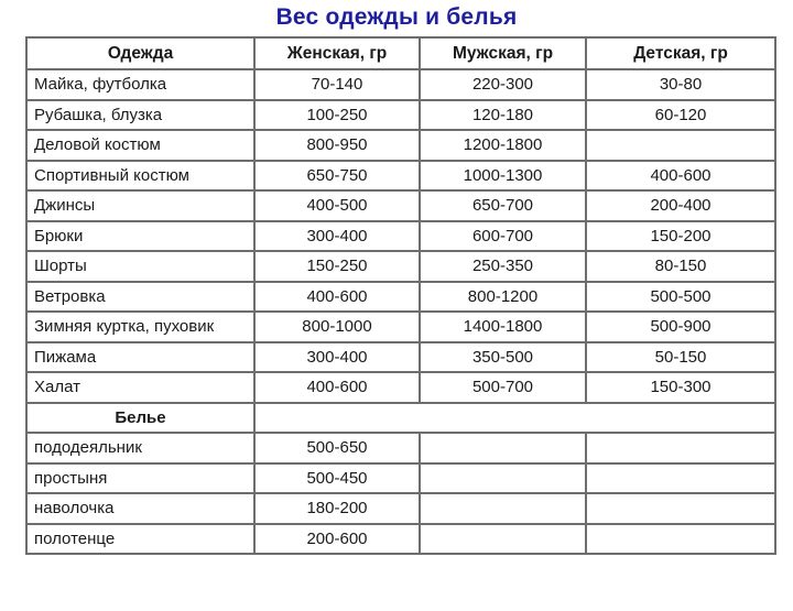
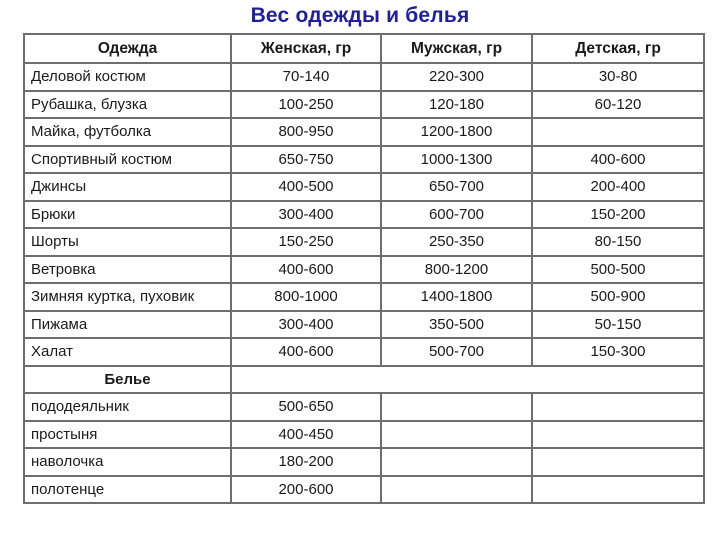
  Вес одежды и белья
  Одежда	Женская, гр	Мужская, гр	Детская, гр
- Майка, футболка	70-140	220-300	30-80
+ Деловой костюм	70-140	220-300	30-80
  Рубашка, блузка	100-250	120-180	60-120
- Деловой костюм	800-950	1200-1800
+ Майка, футболка	800-950	1200-1800
  Спортивный костюм	650-750	1000-1300	400-600
  Джинсы	400-500	650-700	200-400
  Брюки	300-400	600-700	150-200
  Шорты	150-250	250-350	80-150
  Ветровка	400-600	800-1200	500-500
  Зимняя куртка, пуховик	800-1000	1400-1800	500-900
  Пижама	300-400	350-500	50-150
  Халат	400-600	500-700	150-300
  Белье
  пододеяльник	500-650
- простыня	500-450
+ простыня	400-450
  наволочка	180-200
  полотенце	200-600
